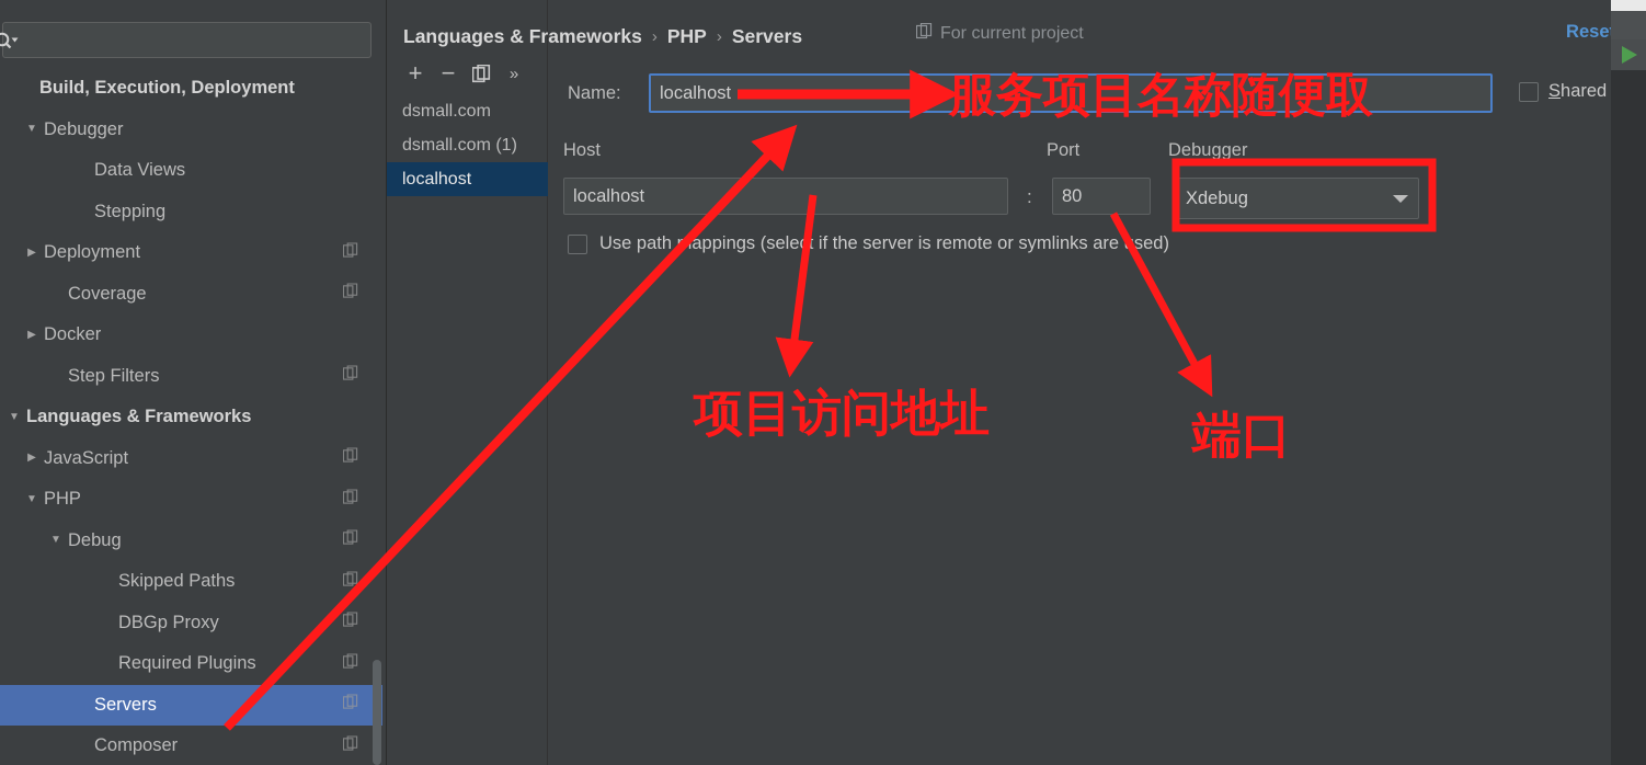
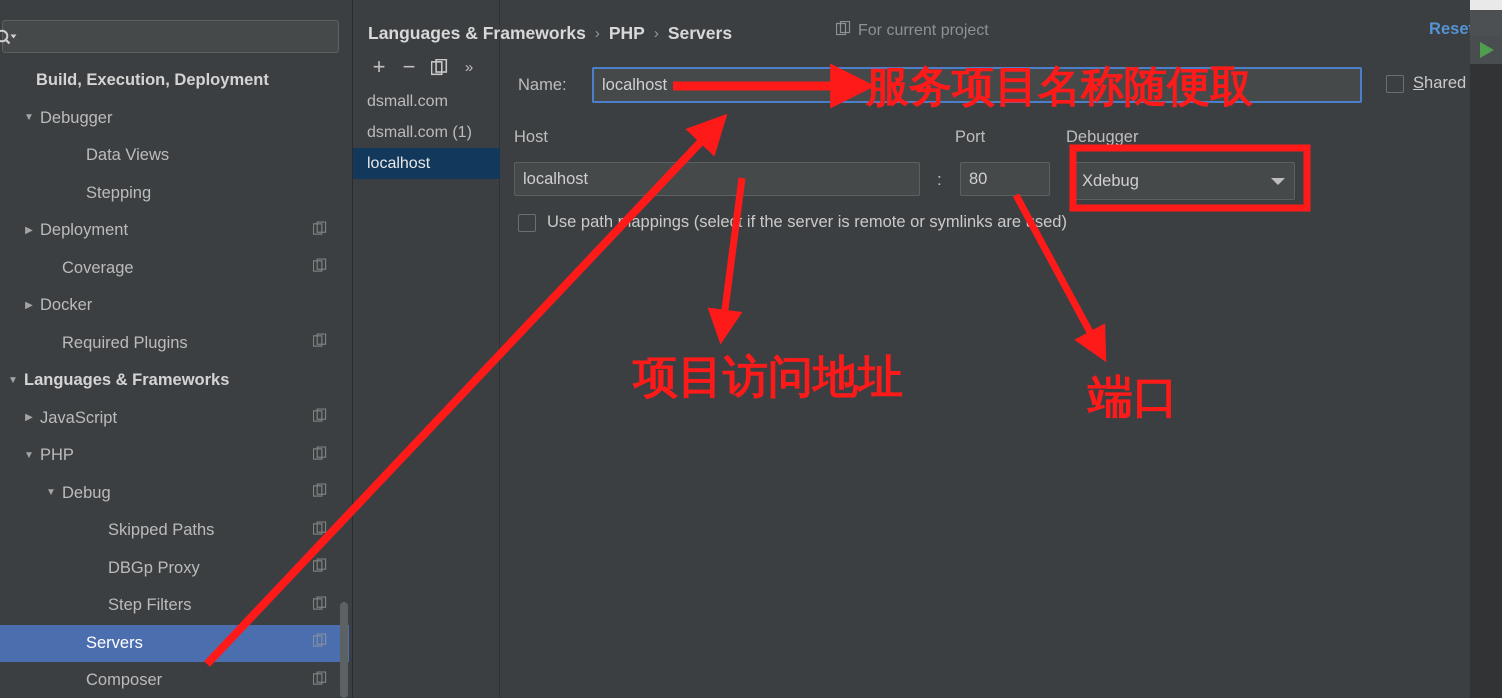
  Build, Execution, Deployment
  ▼
  Debugger
  Data Views
  Stepping
  ▶
  Deployment
  Coverage
  ▶
  Docker
- Step Filters
+ Required Plugins
  ▼
  Languages & Frameworks
  ▶
  JavaScript
  ▼
  PHP
  ▼
  Debug
  Skipped Paths
  DBGp Proxy
- Required Plugins
+ Step Filters
  Servers
  Composer
  +
  −
  »
  dsmall.com
  dsmall.com (1)
  localhost
  Languages & Frameworks
  ›
  PHP
  ›
  Servers
  For current project
  Rese
  Name:
  localhost
  Shared
  Host
  localhost
  :
  Port
  80
  Debugger
  Xdebug
  Use pathappings (selet if the server is remote or symlinks aresed)
  服务项目名称随便取
  项目访问地址
  端口
